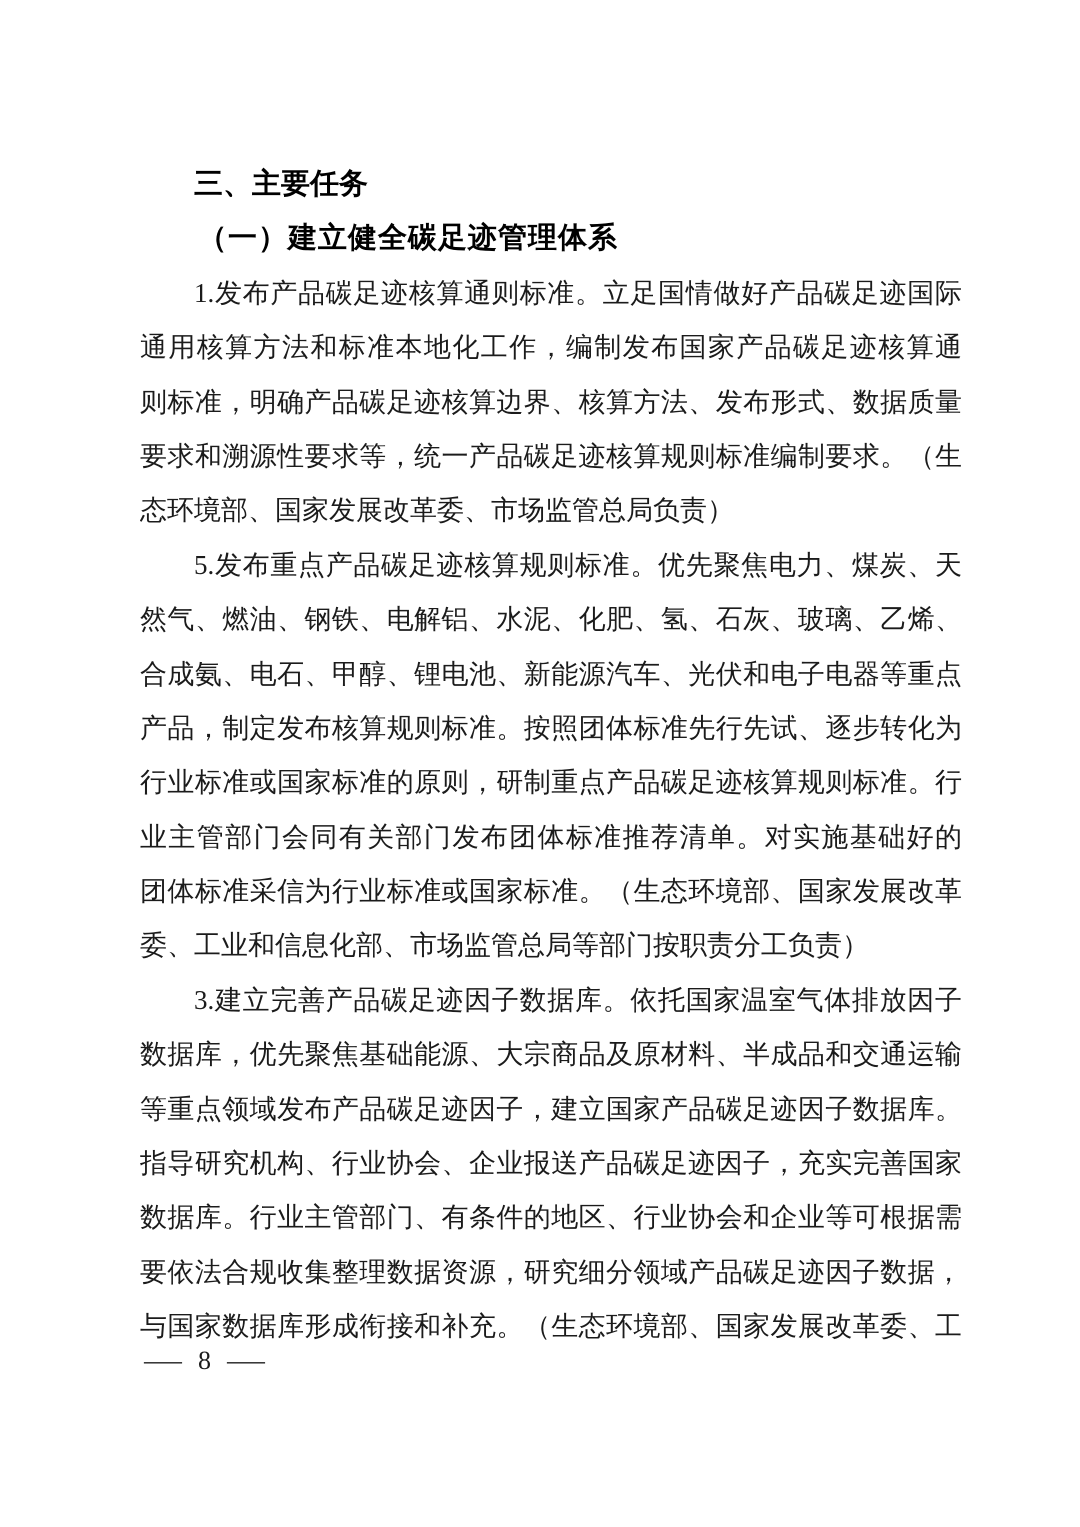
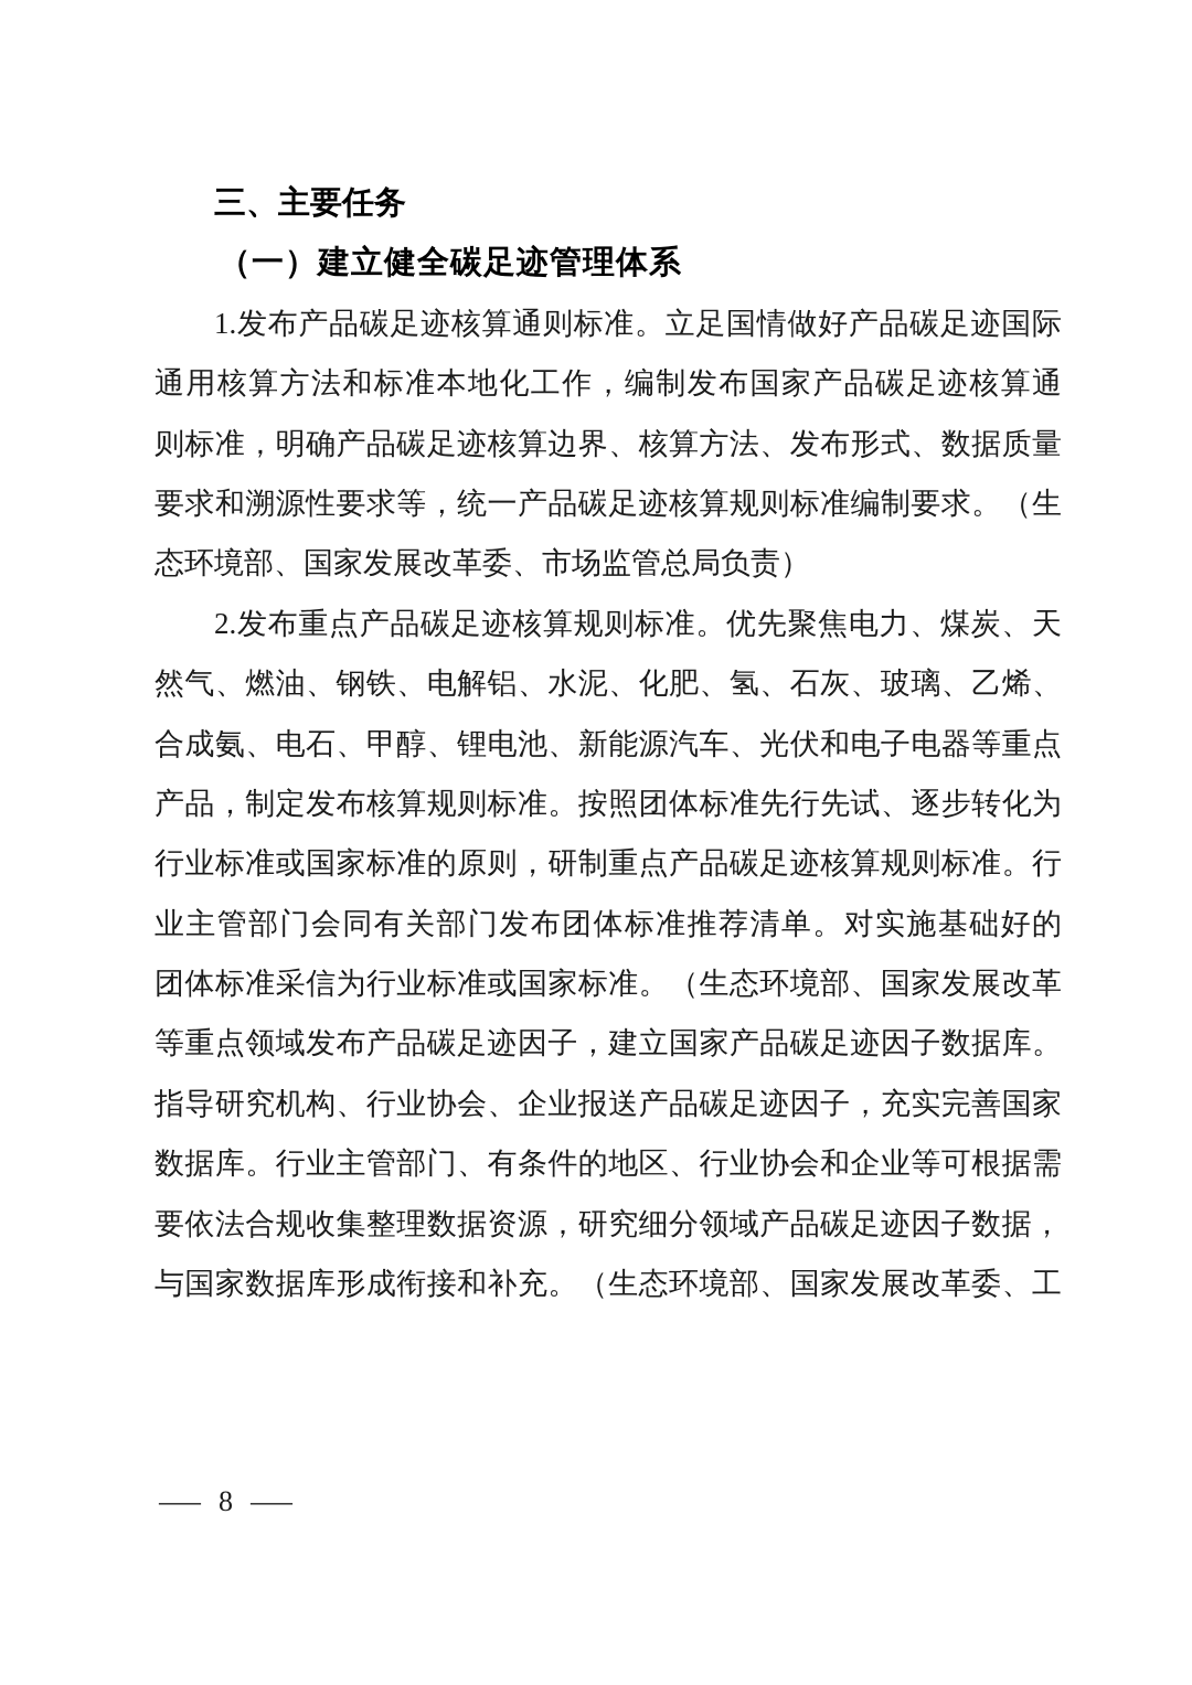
  三、主要任务
  （一）建立健全碳足迹管理体系
  1.发布产品碳足迹核算通则标准。立足国情做好产品碳足迹国际
  通用核算方法和标准本地化工作，编制发布国家产品碳足迹核算通
  则标准，明确产品碳足迹核算边界、核算方法、发布形式、数据质量
  要求和溯源性要求等，统一产品碳足迹核算规则标准编制要求。（生
  态环境部、国家发展改革委、市场监管总局负责）
- 5.发布重点产品碳足迹核算规则标准。优先聚焦电力、煤炭、天
+ 2.发布重点产品碳足迹核算规则标准。优先聚焦电力、煤炭、天
  然气、燃油、钢铁、电解铝、水泥、化肥、氢、石灰、玻璃、乙烯、
  合成氨、电石、甲醇、锂电池、新能源汽车、光伏和电子电器等重点
  产品，制定发布核算规则标准。按照团体标准先行先试、逐步转化为
  行业标准或国家标准的原则，研制重点产品碳足迹核算规则标准。行
  业主管部门会同有关部门发布团体标准推荐清单。对实施基础好的
  团体标准采信为行业标准或国家标准。（生态环境部、国家发展改革
- 委、工业和信息化部、市场监管总局等部门按职责分工负责）
- 3.建立完善产品碳足迹因子数据库。依托国家温室气体排放因子
- 数据库，优先聚焦基础能源、大宗商品及原材料、半成品和交通运输
  等重点领域发布产品碳足迹因子，建立国家产品碳足迹因子数据库。
  指导研究机构、行业协会、企业报送产品碳足迹因子，充实完善国家
  数据库。行业主管部门、有条件的地区、行业协会和企业等可根据需
  要依法合规收集整理数据资源，研究细分领域产品碳足迹因子数据，
  与国家数据库形成衔接和补充。（生态环境部、国家发展改革委、工
  —
  8
  —
